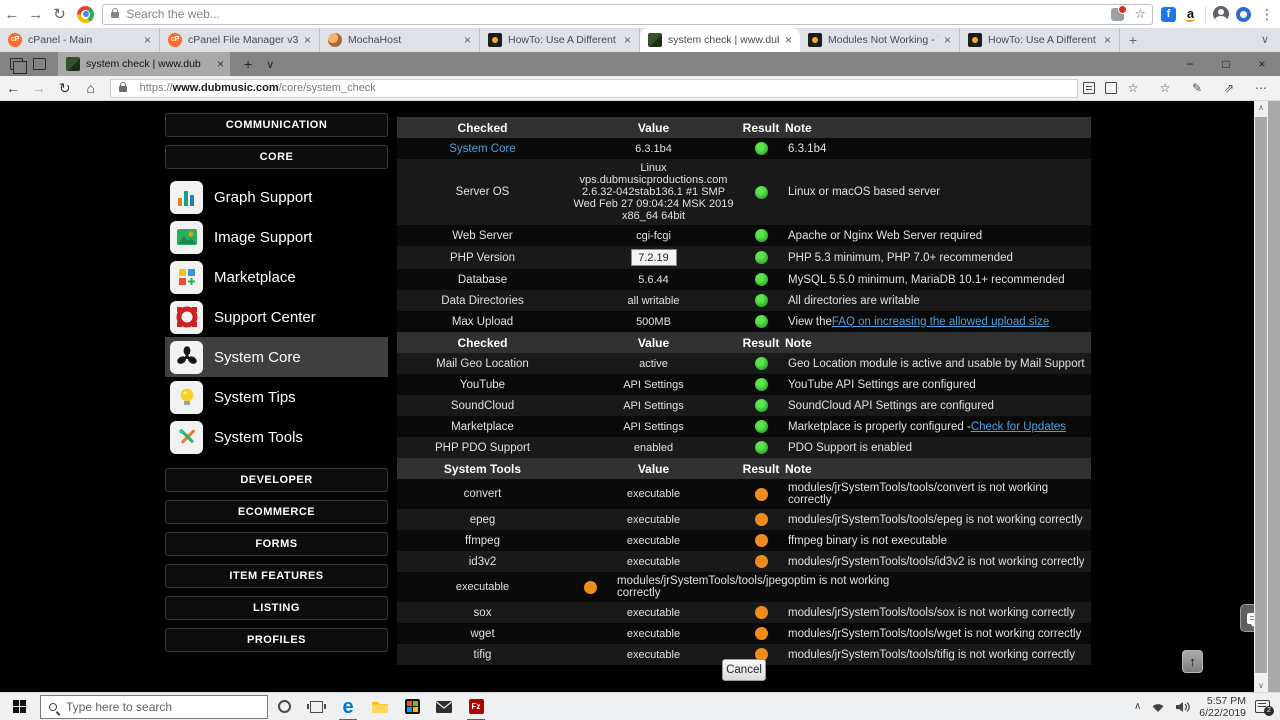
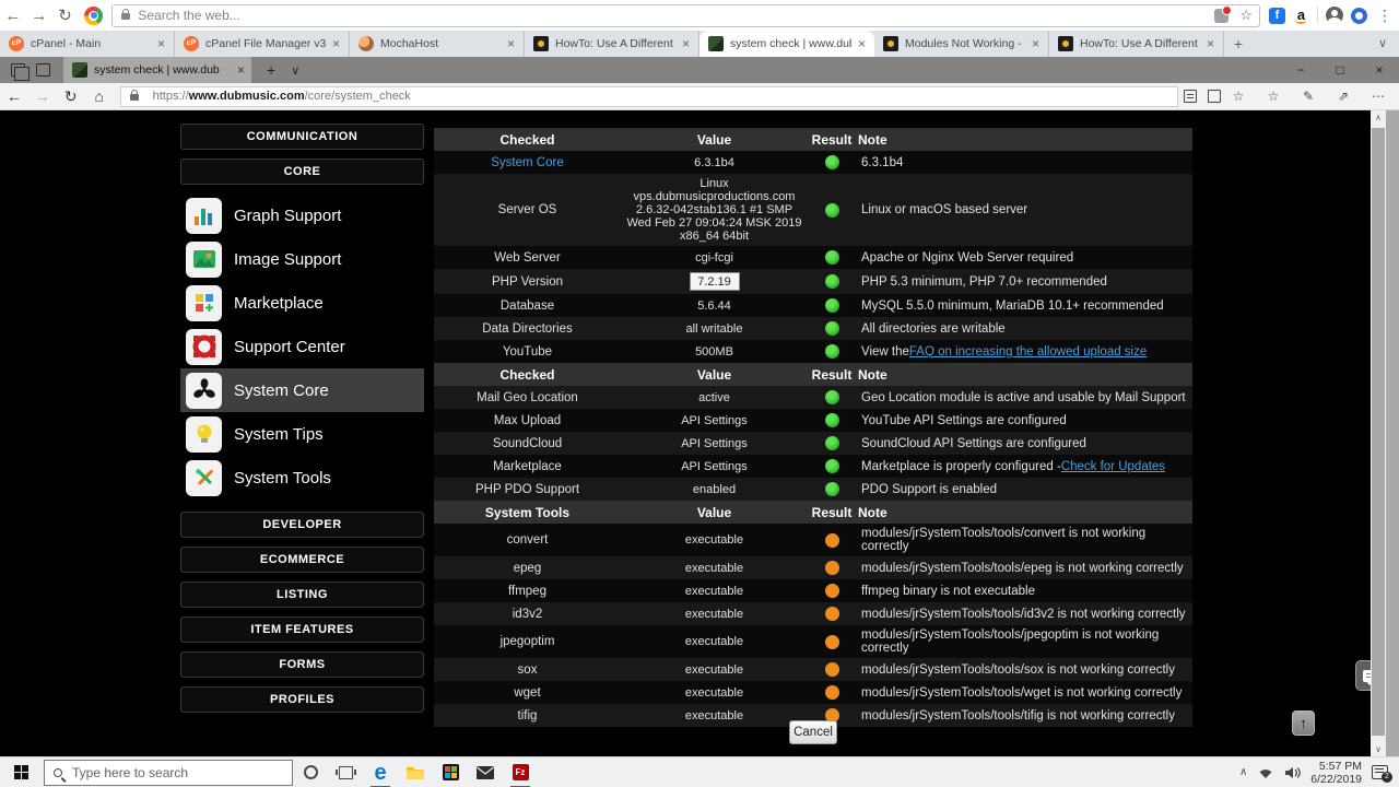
  ←
  →
  ↻
  Search the web...
  ☆
  f
  a
  ⋮
  cPanel - Main
  ×
  cPanel File Manager v3
  ×
  MochaHost
  ×
  HowTo: Use A Different
  ×
  ×
  Modules Not Working -
  ×
  HowTo: Use A Different
  ×
  +
  ∨
  system check | www.dub
  ×
  +
  ∨
  −
  □
  ×
  ←
  →
  ↻
  ⌂
  https://www.dubmusic.com/core/system_check
  ☆
  ☆
  ✎
  ⇗
  ⋯
  COMMUNICATION
  CORE
  Graph Support
  Image Support
  Marketplace
  Support Center
  System Core
  System Tips
  System Tools
  DEVELOPER
  ECOMMERCE
- FORMS
+ LISTING
  ITEM FEATURES
- LISTING
+ FORMS
  PROFILES
  Checked
  Value
  Result
  Note
  System Core
  6.3.1b4
  6.3.1b4
  Server OS
  Linux vps.dubmusicproductions.com 2.6.32-042stab136.1 #1 SMP Wed Feb 27 09:04:24 MSK 2019 x86_64 64bit
  Linux or macOS based server
  Web Server
  cgi-fcgi
  Apache or Nginx Web Server required
  PHP Version
  7.2.19
  PHP 5.3 minimum, PHP 7.0+ recommended
  Database
  5.6.44
  MySQL 5.5.0 minimum, MariaDB 10.1+ recommended
  Data Directories
  all writable
  All directories are writable
- Max Upload
+ YouTube
  500MB
  View the
  FAQ on increasing the allowed upload size
  Checked
  Value
  Result
  Note
  Mail Geo Location
  active
  Geo Location module is active and usable by Mail Support
- YouTube
+ Max Upload
  API Settings
  YouTube API Settings are configured
  SoundCloud
  API Settings
  SoundCloud API Settings are configured
  Marketplace
  API Settings
  Marketplace is properly configured -
  Check for Updates
  PHP PDO Support
  enabled
  PDO Support is enabled
  System Tools
  Value
  Result
  Note
  convert
  executable
  modules/jrSystemTools/tools/convert is not working correctly
  epeg
  executable
  modules/jrSystemTools/tools/epeg is not working correctly
  ffmpeg
  executable
  ffmpeg binary is not executable
  id3v2
  executable
  modules/jrSystemTools/tools/id3v2 is not working correctly
+ jpegoptim
  executable
  modules/jrSystemTools/tools/jpegoptim is not working correctly
  sox
  executable
  modules/jrSystemTools/tools/sox is not working correctly
  wget
  executable
  modules/jrSystemTools/tools/wget is not working correctly
  tifig
  executable
  modules/jrSystemTools/tools/tifig is not working correctly
  Cancel
  ↑
  ∧
  ∨
  Type here to search
  e
  Fz
  ∧
  5:57 PM
  6/22/2019
